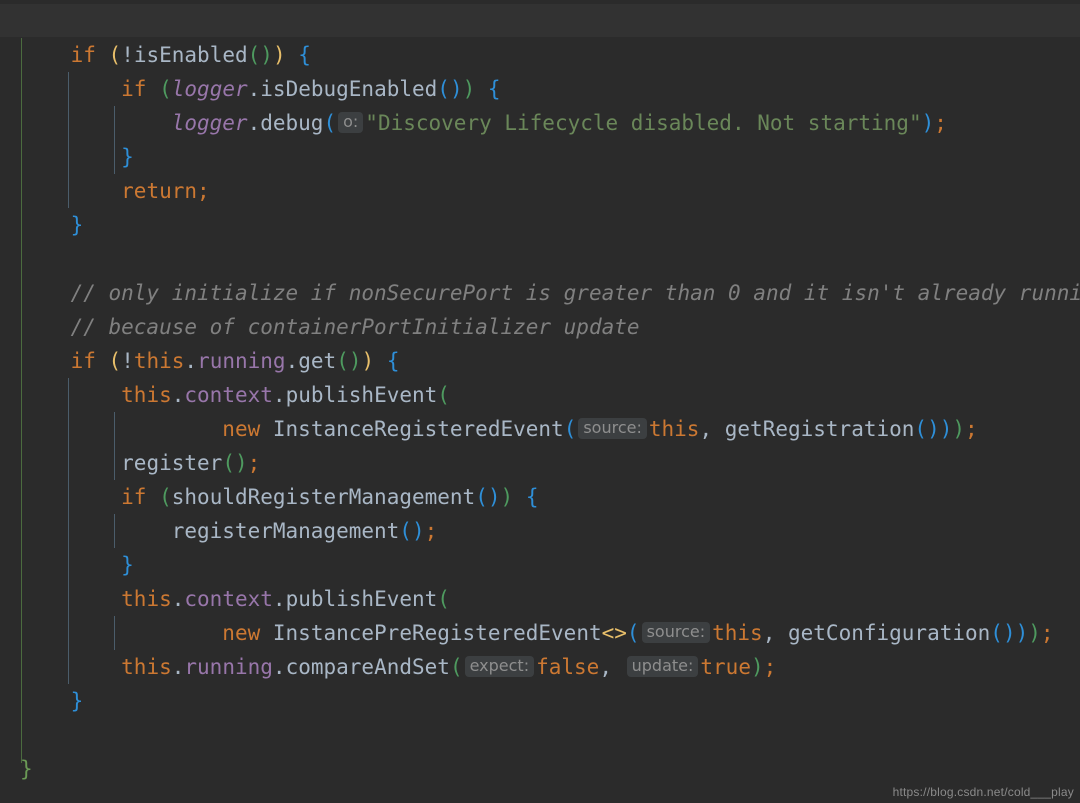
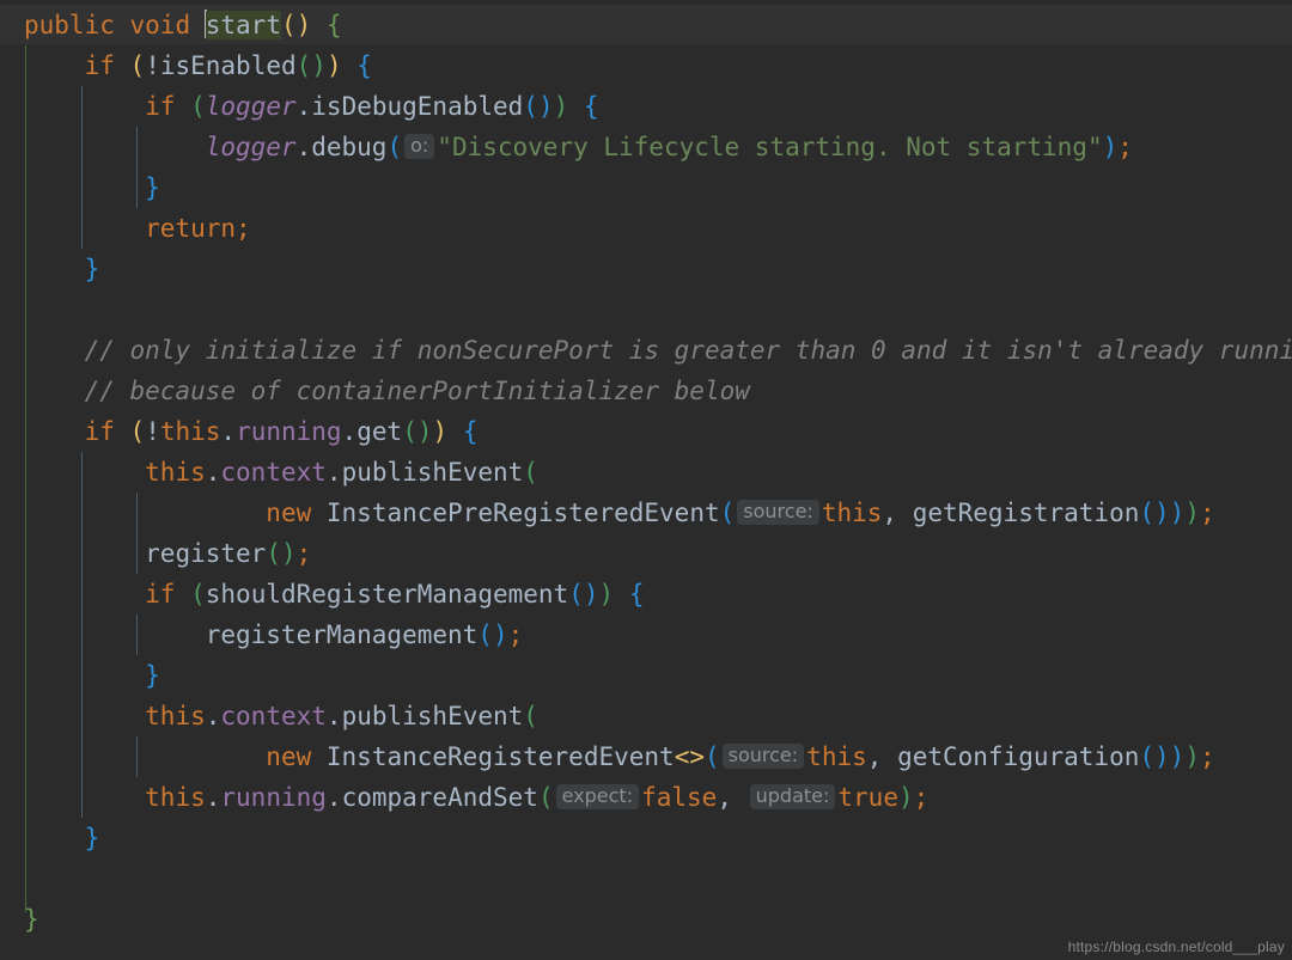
+ public void start() {
  if (!isEnabled()) {
  if (logger.isDebugEnabled()) {
- logger.debug( o: "Discovery Lifecycle disabled. Not starting");
+ logger.debug( o: "Discovery Lifecycle starting. Not starting");
  }
  return;
  }
  // only initialize if nonSecurePort is greater than 0 and it isn't already runni
- // because of containerPortInitializer update
+ // because of containerPortInitializer below
  if (!this.running.get()) {
  this.context.publishEvent(
- new InstanceRegisteredEvent( source: this, getRegistration()));
+ new InstancePreRegisteredEvent( source: this, getRegistration()));
  register();
  if (shouldRegisterManagement()) {
  registerManagement();
  }
  this.context.publishEvent(
- new InstancePreRegisteredEvent<>( source: this, getConfiguration()));
+ new InstanceRegisteredEvent<>( source: this, getConfiguration()));
  this.running.compareAndSet( expect: false, update: true);
  }
  }
  https://blog.csdn.net/cold___play
